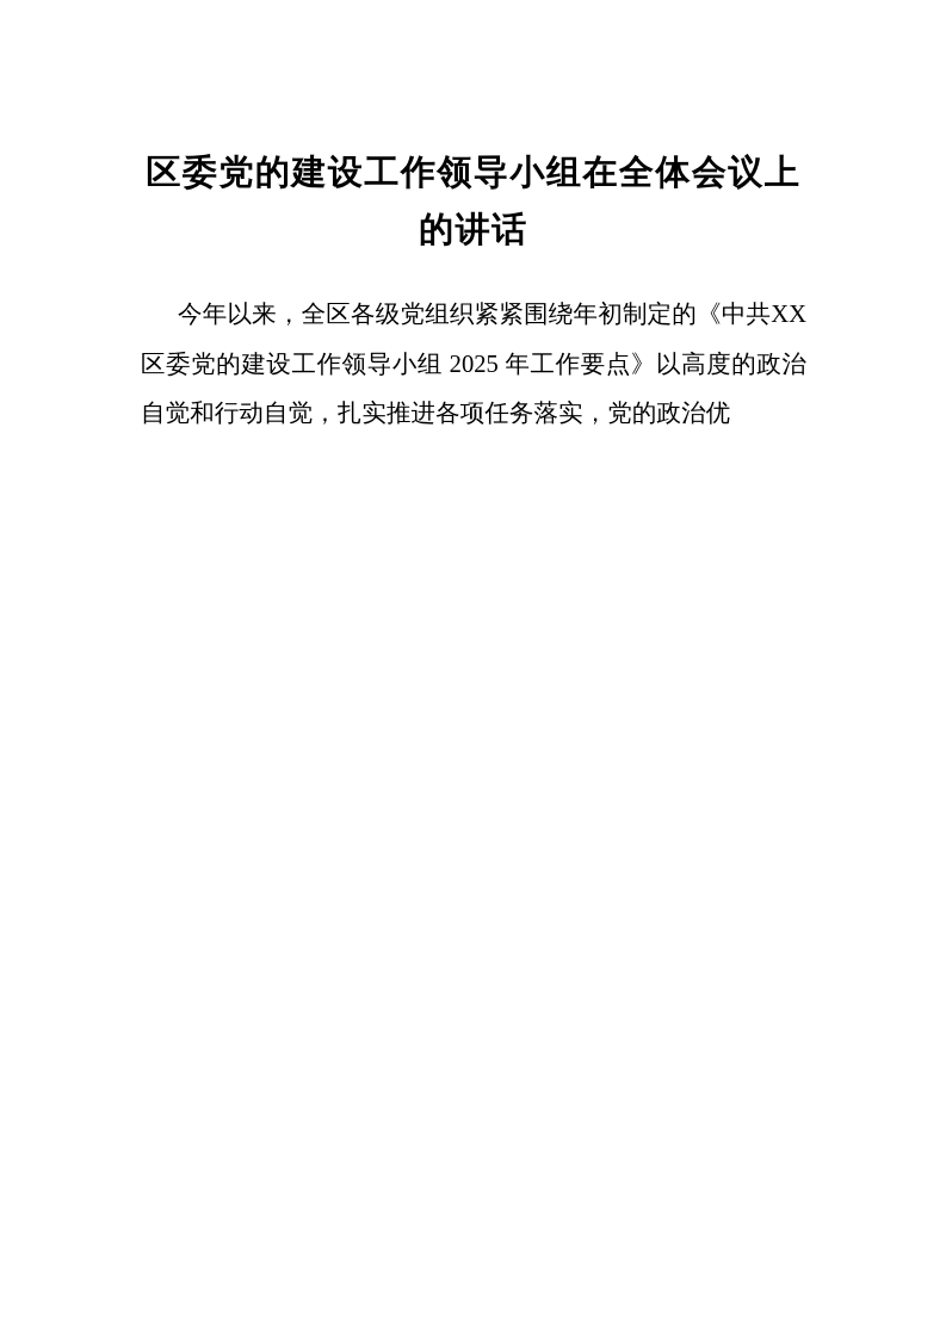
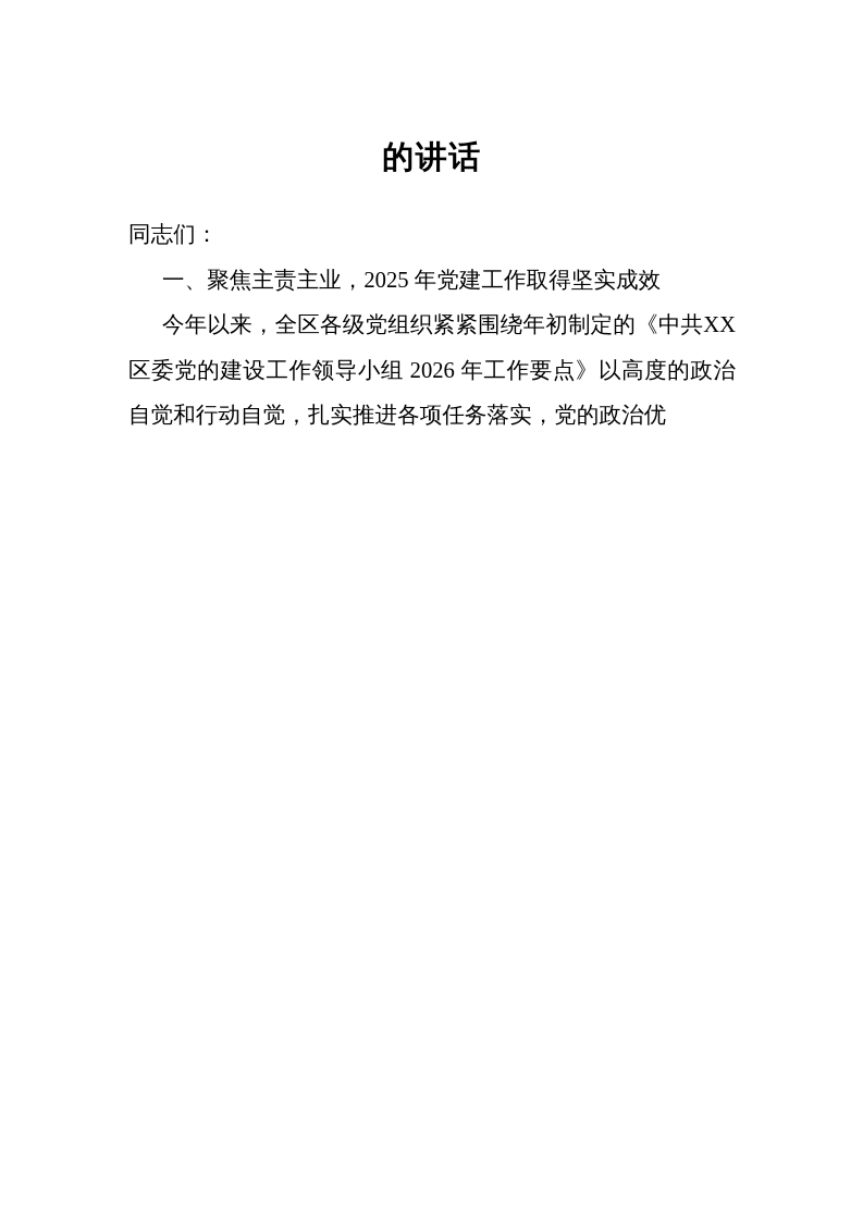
- 区委党的建设工作领导小组在全体会议上
  的讲话
+ 同志们：
+ 一、聚焦主责主业，2025 年党建工作取得坚实成效
- 今年以来，全区各级党组织紧紧围绕年初制定的《中共XX 区委党的建设工作领导小组 2025 年工作要点》以高度的政治自觉和行动自觉，扎实推进各项任务落实，党的政治优
+ 今年以来，全区各级党组织紧紧围绕年初制定的《中共XX 区委党的建设工作领导小组 2026 年工作要点》以高度的政治自觉和行动自觉，扎实推进各项任务落实，党的政治优
